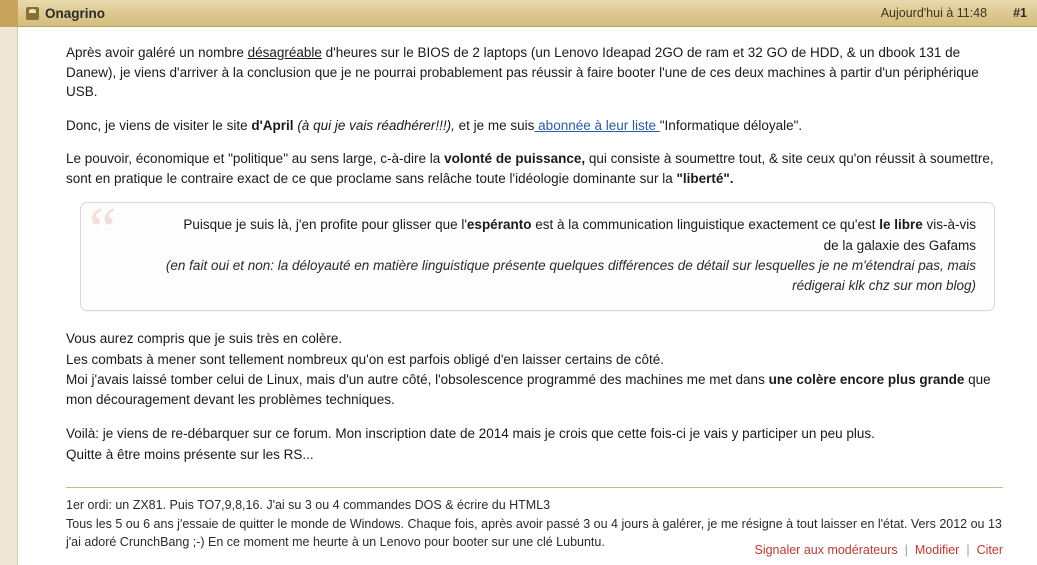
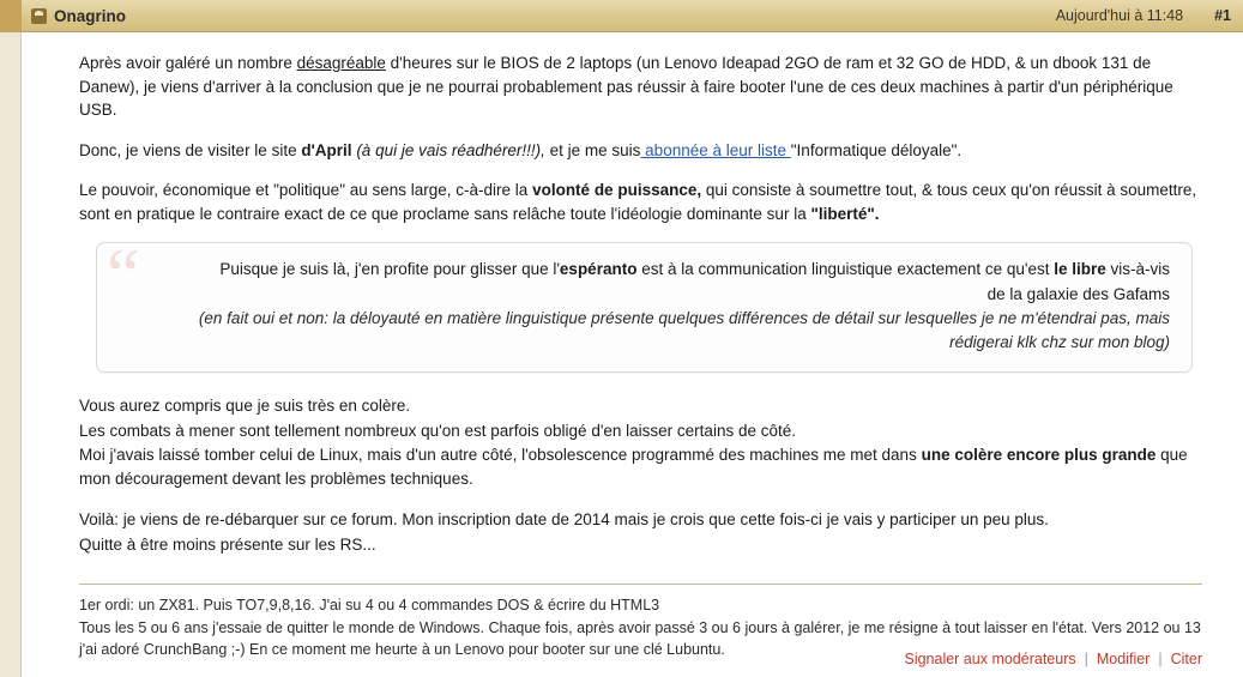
  Onagrino
  Aujourd'hui à 11:48
  #1
  Après avoir galéré un nombre désagréable d'heures sur le BIOS de 2 laptops (un Lenovo Ideapad 2GO de ram et 32 GO de HDD, & un dbook 131 de Danew), je viens d'arriver à la conclusion que je ne pourrai probablement pas réussir à faire booter l'une de ces deux machines à partir d'un périphérique USB.
  Donc, je viens de visiter le site d'April (à qui je vais réadhérer!!!), et je me suis abonnée à leur liste "Informatique déloyale".
- Le pouvoir, économique et "politique" au sens large, c-à-dire la volonté de puissance, qui consiste à soumettre tout, & site ceux qu'on réussit à soumettre, sont en pratique le contraire exact de ce que proclame sans relâche toute l'idéologie dominante sur la "liberté".
+ Le pouvoir, économique et "politique" au sens large, c-à-dire la volonté de puissance, qui consiste à soumettre tout, & tous ceux qu'on réussit à soumettre, sont en pratique le contraire exact de ce que proclame sans relâche toute l'idéologie dominante sur la "liberté".
  “
  Puisque je suis là, j'en profite pour glisser que l'espéranto est à la communication linguistique exactement ce qu'est le libre vis-à-vis
  de la galaxie des Gafams
  (en fait oui et non: la déloyauté en matière linguistique présente quelques différences de détail sur lesquelles je ne m'étendrai pas, mais
  rédigerai klk chz sur mon blog)
  Vous aurez compris que je suis très en colère.
  Les combats à mener sont tellement nombreux qu'on est parfois obligé d'en laisser certains de côté.
  Moi j'avais laissé tomber celui de Linux, mais d'un autre côté, l'obsolescence programmé des machines me met dans une colère encore plus grande que mon découragement devant les problèmes techniques.
  Voilà: je viens de re-débarquer sur ce forum. Mon inscription date de 2014 mais je crois que cette fois-ci je vais y participer un peu plus.
  Quitte à être moins présente sur les RS...
- 1er ordi: un ZX81. Puis TO7,9,8,16. J'ai su 3 ou 4 commandes DOS & écrire du HTML3
+ 1er ordi: un ZX81. Puis TO7,9,8,16. J'ai su 4 ou 4 commandes DOS & écrire du HTML3
- Tous les 5 ou 6 ans j'essaie de quitter le monde de Windows. Chaque fois, après avoir passé 3 ou 4 jours à galérer, je me résigne à tout laisser en l'état. Vers 2012 ou 13 j'ai adoré CrunchBang ;-) En ce moment me heurte à un Lenovo pour booter sur une clé Lubuntu.
+ Tous les 5 ou 6 ans j'essaie de quitter le monde de Windows. Chaque fois, après avoir passé 3 ou 6 jours à galérer, je me résigne à tout laisser en l'état. Vers 2012 ou 13 j'ai adoré CrunchBang ;-) En ce moment me heurte à un Lenovo pour booter sur une clé Lubuntu.
  Signaler aux modérateurs
  |
  Modifier
  |
  Citer
